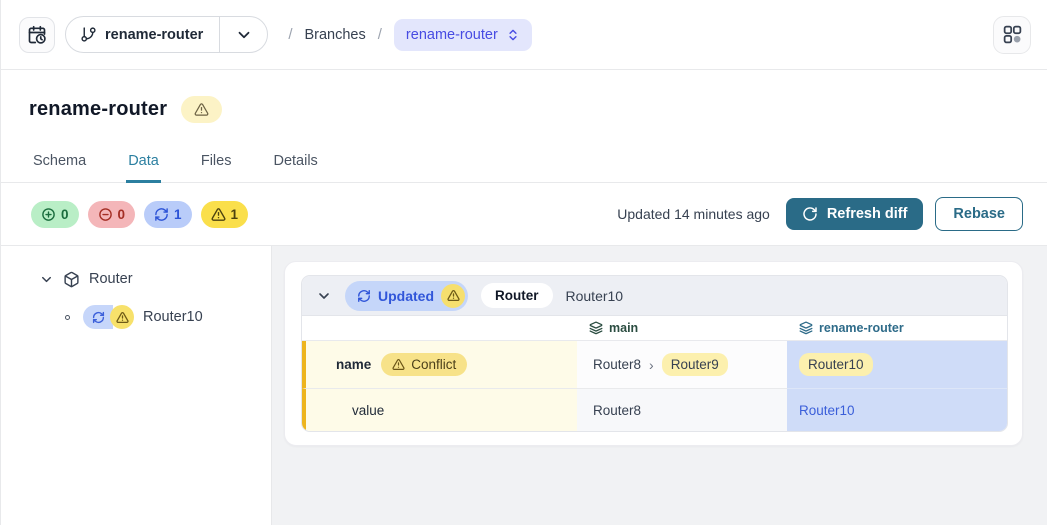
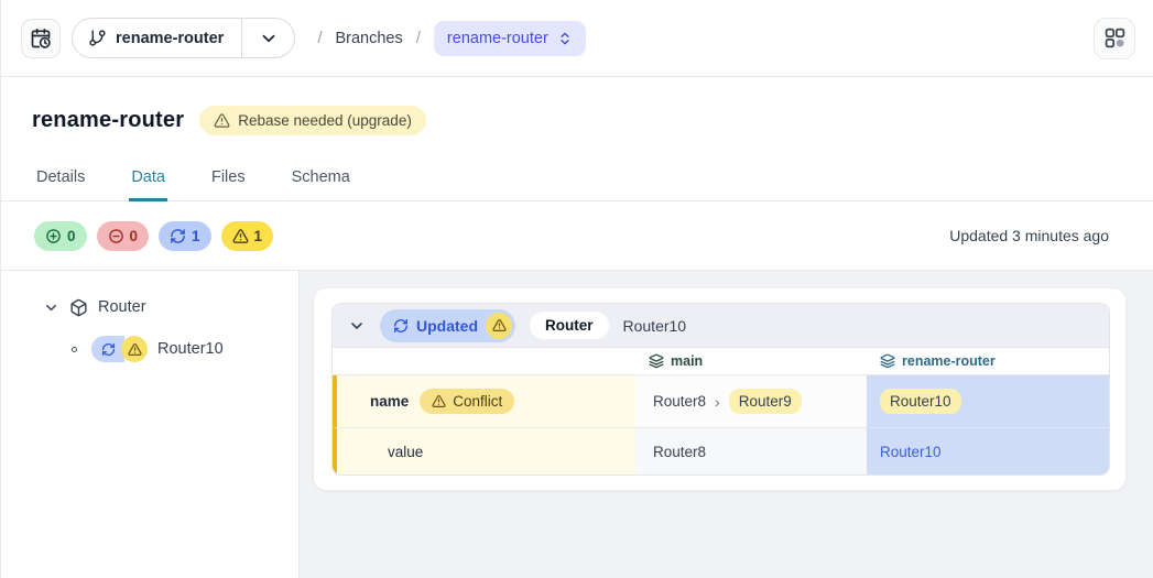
  rename-router
  /
  Branches
  /
  rename-router
  rename-router
+ Rebase needed (upgrade)
- Schema
+ Details
  Data
  Files
- Details
+ Schema
  0
  0
  1
  1
- Updated 14 minutes ago
+ Updated 3 minutes ago
- Refresh diff
- Rebase
  Router
  Router10
  Updated
  Router
  Router10
  main
  rename-router
  name
  Conflict
  Router8
  ›
  Router9
  Router10
  value
  Router8
  Router10
